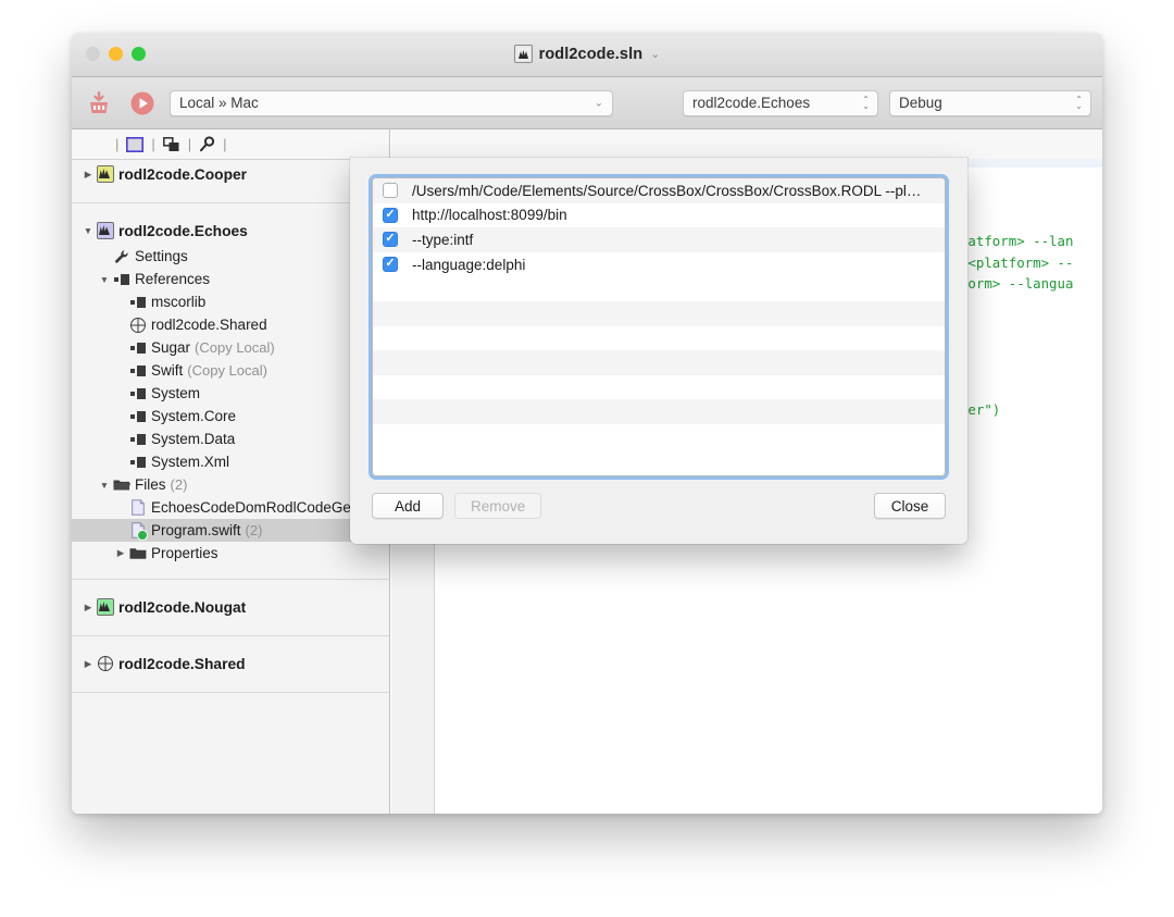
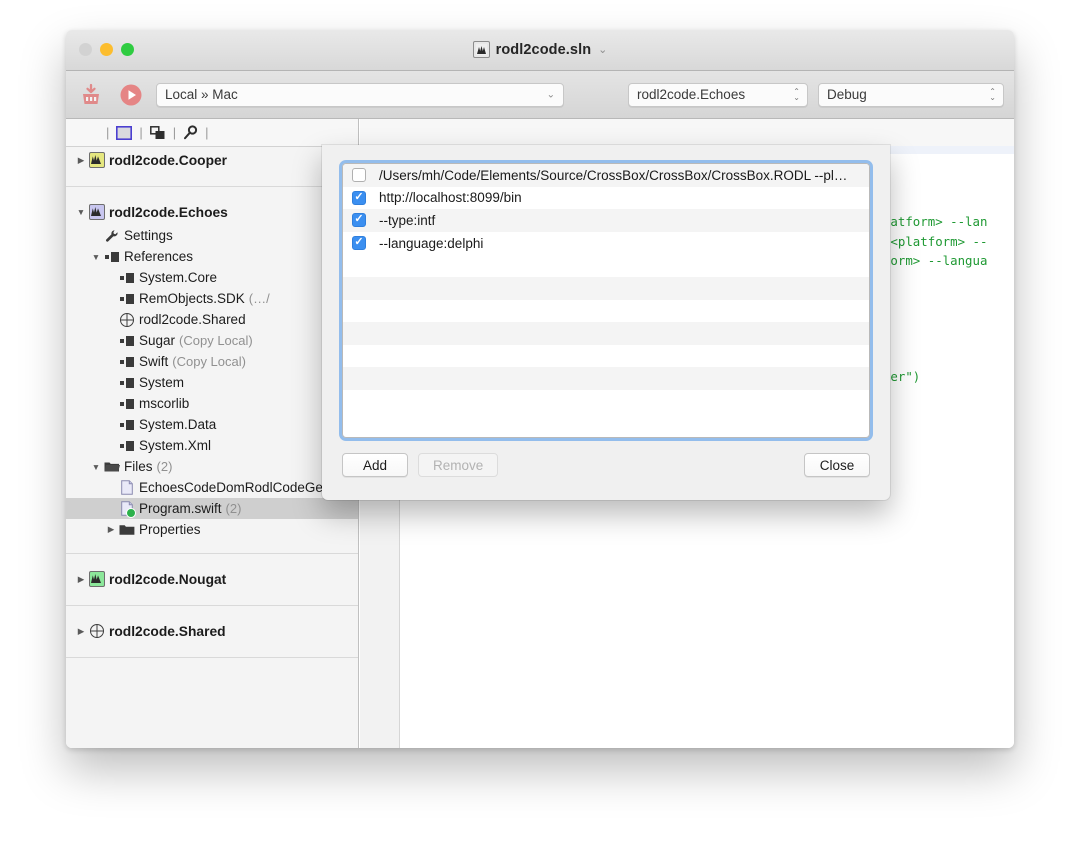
  rodl2code.sln
  ⌄
  Local » Mac
  ⌄
  rodl2code.Echoes
  ⌃
  ⌄
  Debug
  ⌃
  ⌄
  |
  |
  |
  |
  ▶
  rodl2code.Cooper
  ▼
  rodl2code.Echoes
  Settings
  ▼
  References
- mscorlib
+ System.Core
+ RemObjects.SDK
+ (…/
  rodl2code.Shared
  Sugar
  (Copy Local)
  Swift
  (Copy Local)
  System
- System.Core
+ mscorlib
  System.Data
  System.Xml
  ▼
  Files
  (2)
  EchoesCodeDomRodlCodeGe
  Program.swift
  (2)
  ▶
  Properties
  ▶
  rodl2code.Nougat
  ▶
  rodl2code.Shared
  /Users/mh/Code/Elements/Source/CrossBox/CrossBox/CrossBox.RODL --pl…
  http://localhost:8099/bin
  --type:intf
  --language:delphi
  Add
  Remove
  Close
